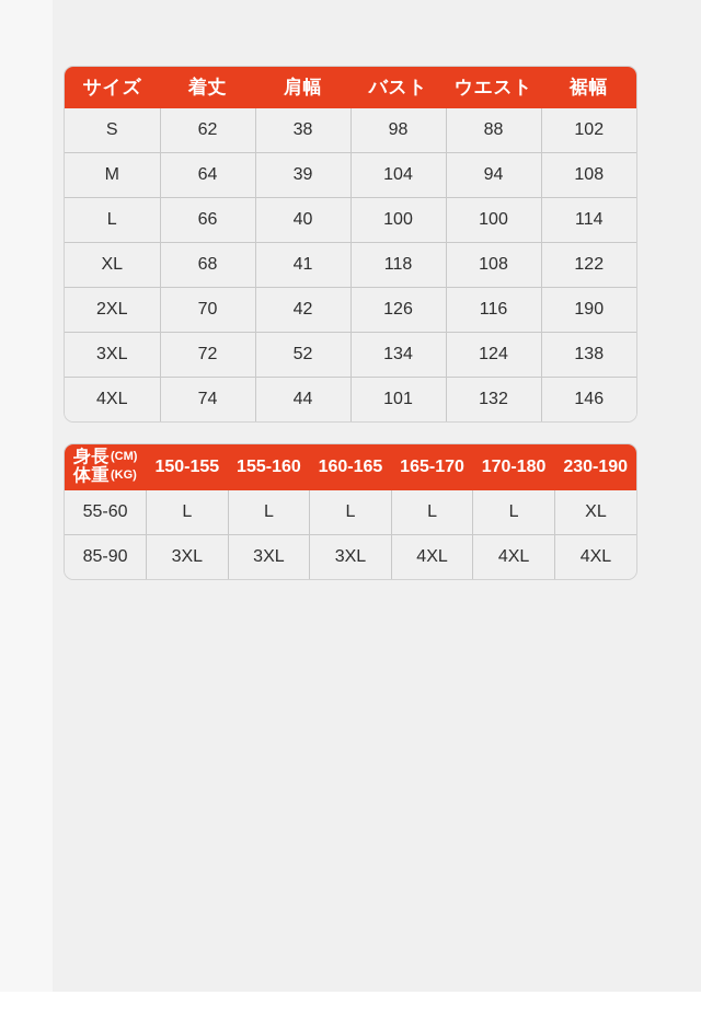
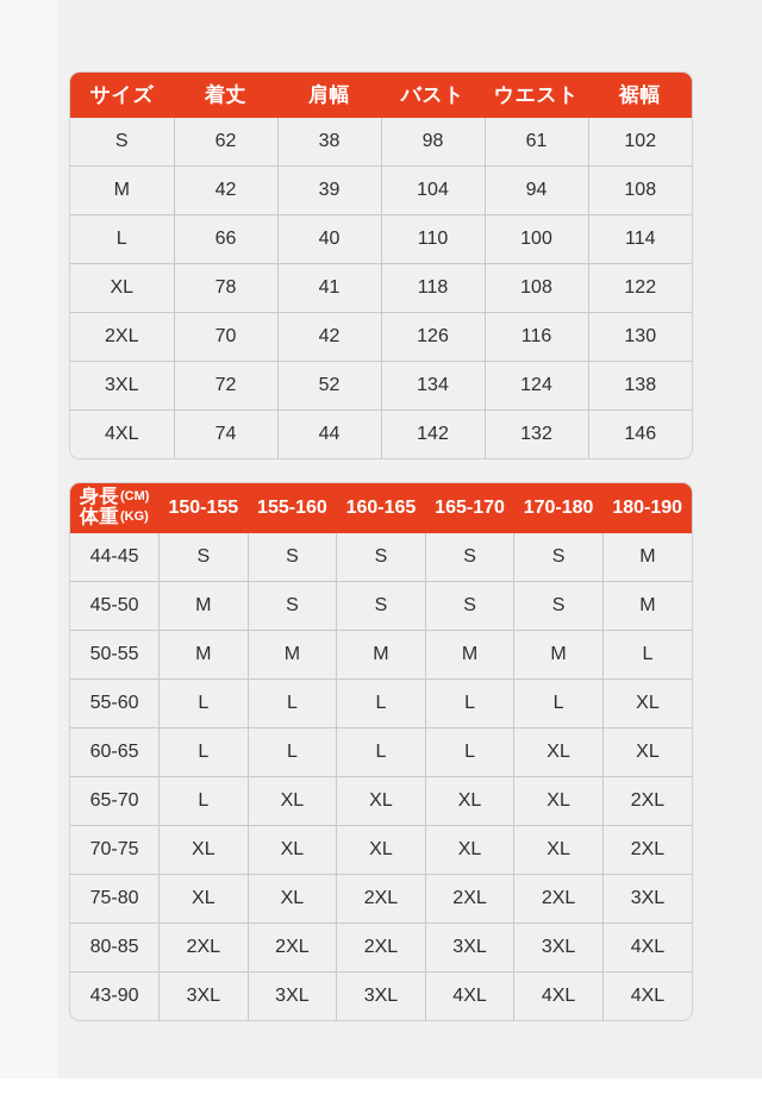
  サイズ	着丈	肩幅	バスト	ウエスト	裾幅
- S	62	38	98	88	102
+ S	62	38	98	61	102
- M	64	39	104	94	108
+ M	42	39	104	94	108
- L	66	40	100	100	114
+ L	66	40	110	100	114
- XL	68	41	118	108	122
+ XL	78	41	118	108	122
- 2XL	70	42	126	116	190
+ 2XL	70	42	126	116	130
  3XL	72	52	134	124	138
- 4XL	74	44	101	132	146
+ 4XL	74	44	142	132	146
- 身長(CM) 体重(KG)	150-155	155-160	160-165	165-170	170-180	230-190
+ 身長(CM) 体重(KG)	150-155	155-160	160-165	165-170	170-180	180-190
+ 44-45	S	S	S	S	S	M
+ 45-50	M	S	S	S	S	M
+ 50-55	M	M	M	M	M	L
  55-60	L	L	L	L	L	XL
+ 60-65	L	L	L	L	XL	XL
+ 65-70	L	XL	XL	XL	XL	2XL
+ 70-75	XL	XL	XL	XL	XL	2XL
+ 75-80	XL	XL	2XL	2XL	2XL	3XL
+ 80-85	2XL	2XL	2XL	3XL	3XL	4XL
- 85-90	3XL	3XL	3XL	4XL	4XL	4XL
+ 43-90	3XL	3XL	3XL	4XL	4XL	4XL
